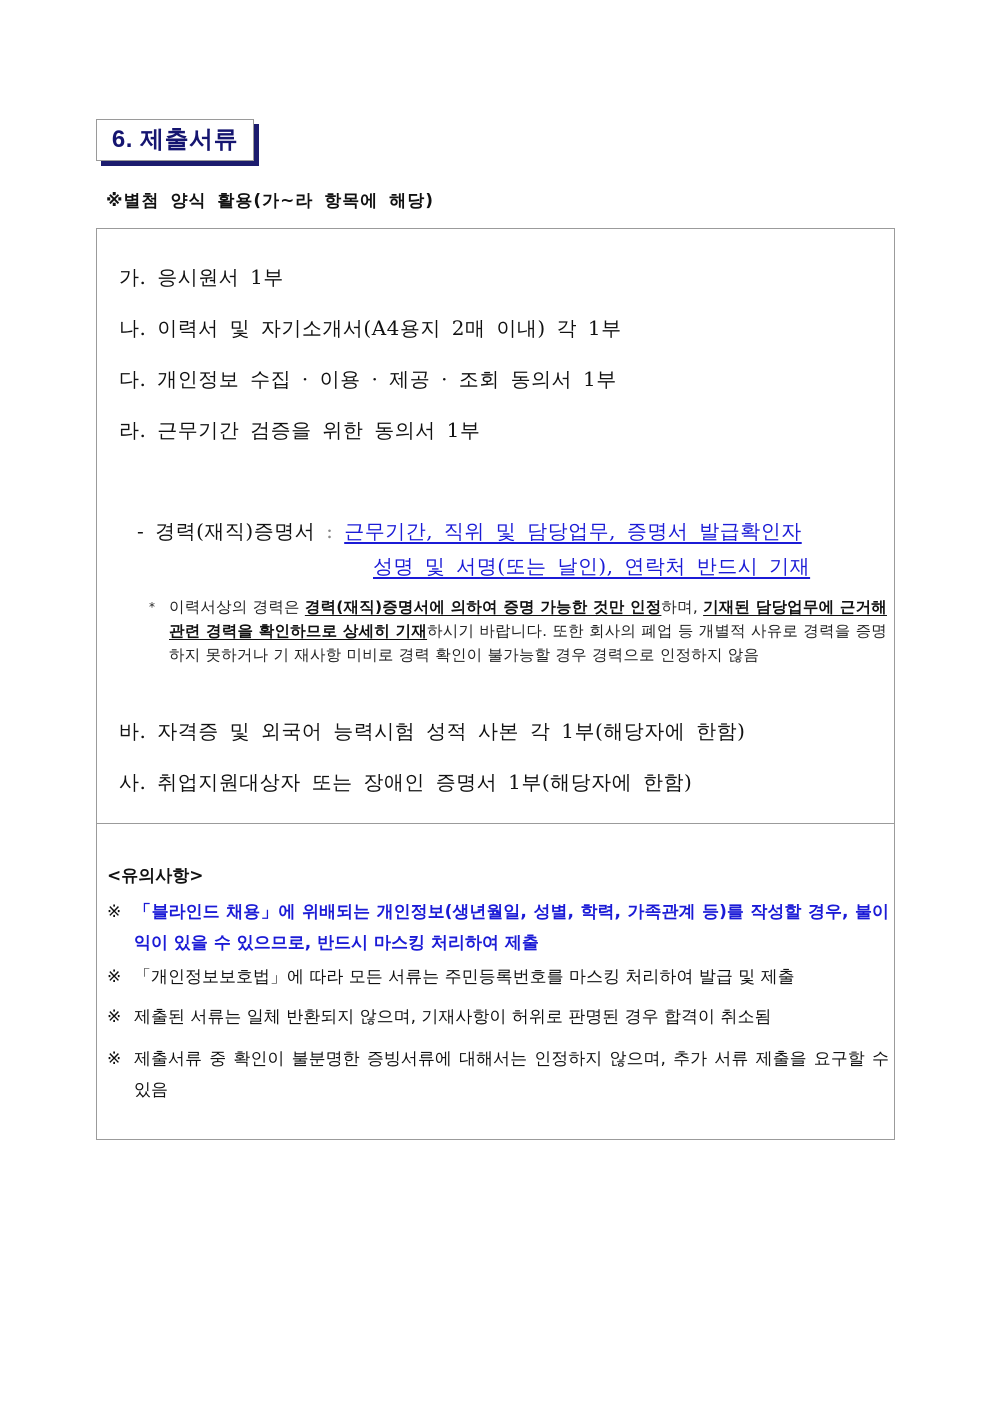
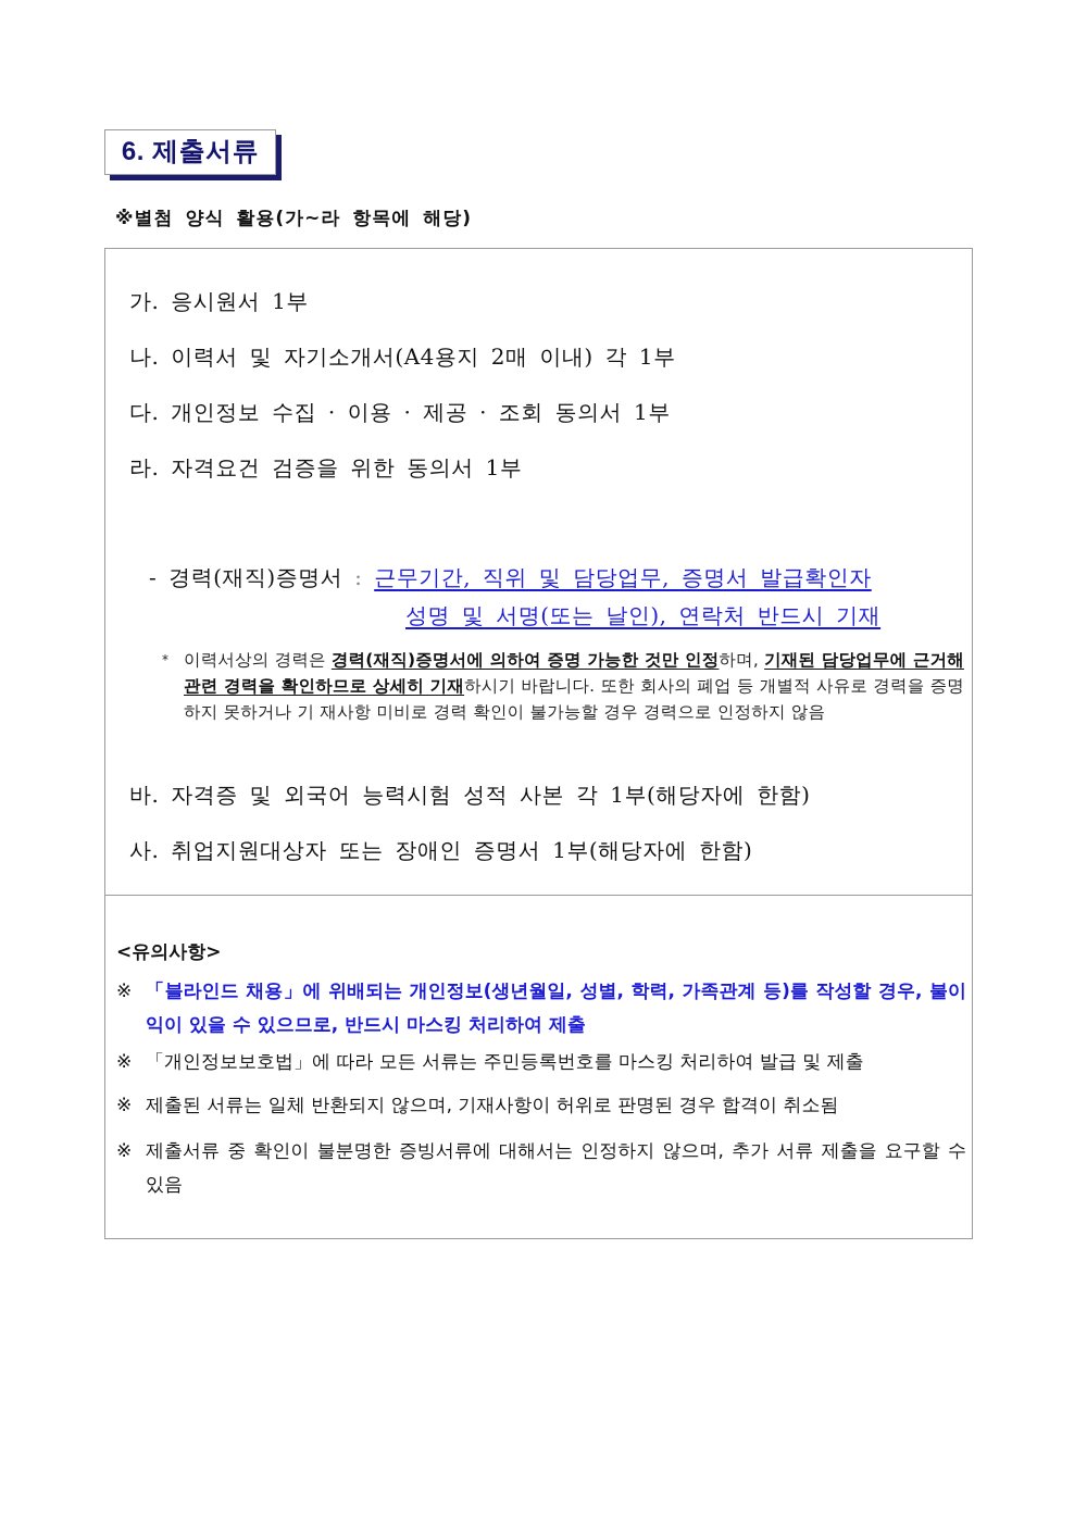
  6. 제출서류
  ※별첨 양식 활용(가~라 항목에 해당)
  가. 응시원서 1부
  나. 이력서 및 자기소개서(A4용지 2매 이내) 각 1부
  다. 개인정보 수집 · 이용 · 제공 · 조회 동의서 1부
- 라. 근무기간 검증을 위한 동의서 1부
+ 라. 자격요건 검증을 위한 동의서 1부
  - 경력(재직)증명서 : 근무기간, 직위 및 담당업무, 증명서 발급확인자
  성명 및 서명(또는 날인), 연락처 반드시 기재
  *
  이력서상의 경력은 경력(재직)증명서에 의하여 증명 가능한 것만 인정하며, 기재된 담당업무에 근거해 관련 경력을 확인하므로 상세히 기재하시기 바랍니다. 또한 회사의 폐업 등 개별적 사유로 경력을 증명하지 못하거나 기 재사항 미비로 경력 확인이 불가능할 경우 경력으로 인정하지 않음
  바. 자격증 및 외국어 능력시험 성적 사본 각 1부(해당자에 한함)
  사. 취업지원대상자 또는 장애인 증명서 1부(해당자에 한함)
  <유의사항>
  ※
  「블라인드 채용」에 위배되는 개인정보(생년월일, 성별, 학력, 가족관계 등)를 작성할 경우, 불이익이 있을 수 있으므로, 반드시 마스킹 처리하여 제출
  ※
  「개인정보보호법」에 따라 모든 서류는 주민등록번호를 마스킹 처리하여 발급 및 제출
  ※
  제출된 서류는 일체 반환되지 않으며, 기재사항이 허위로 판명된 경우 합격이 취소됨
  ※
  제출서류 중 확인이 불분명한 증빙서류에 대해서는 인정하지 않으며, 추가 서류 제출을 요구할 수 있음
